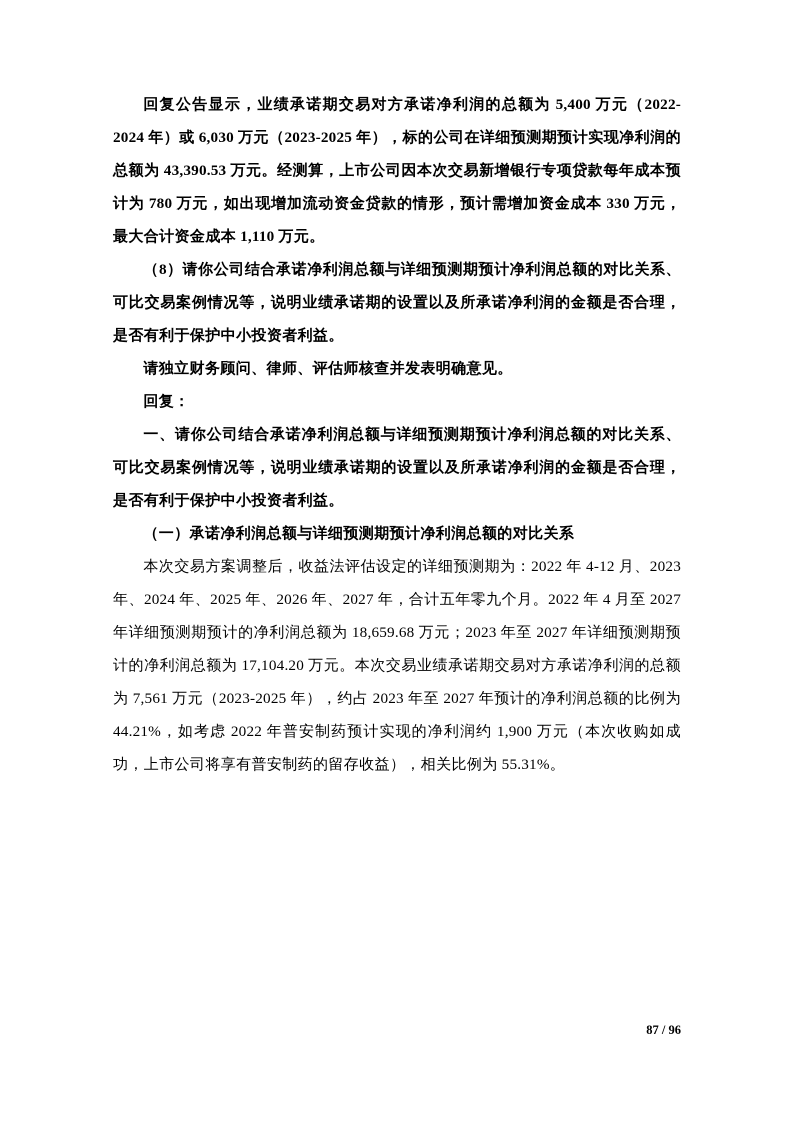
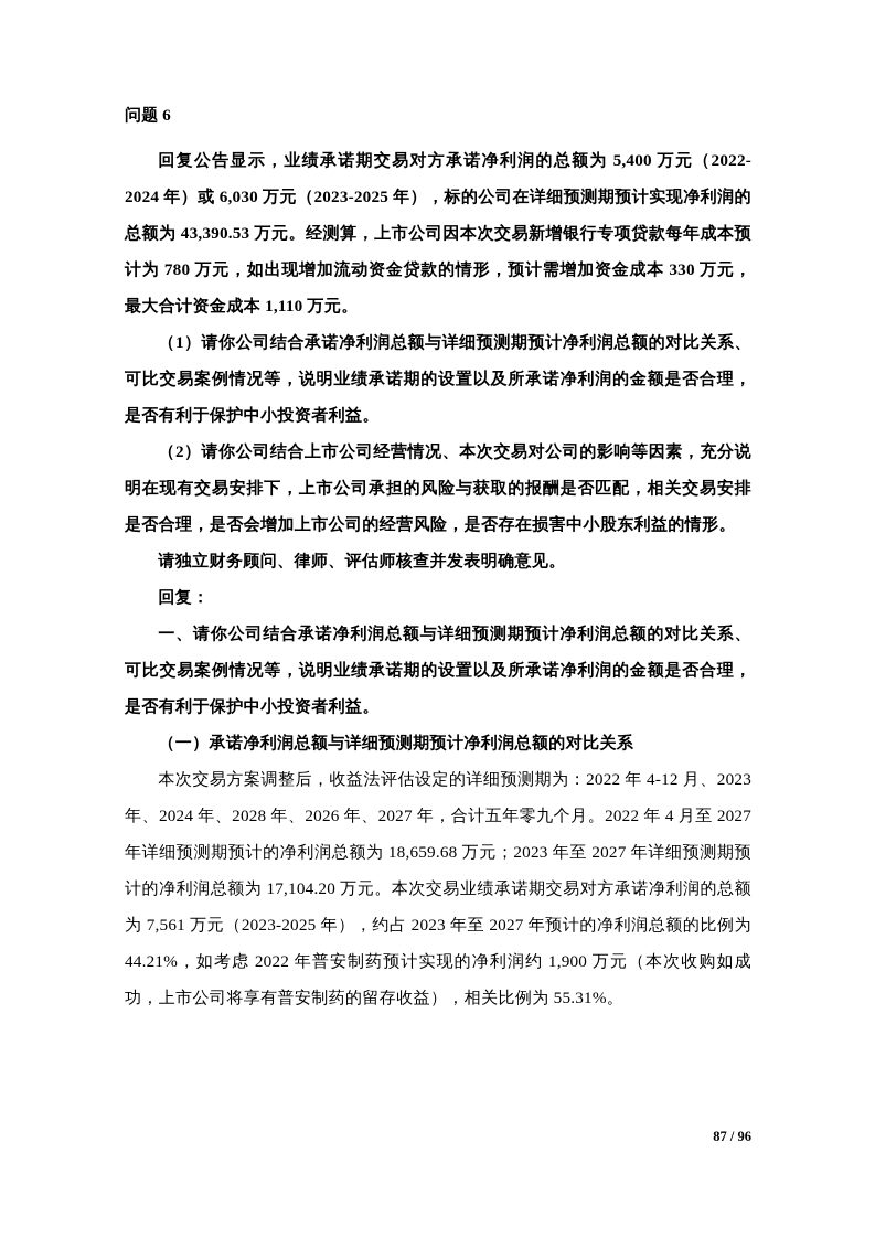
+ 问题 6
  回复公告显示，业绩承诺期交易对方承诺净利润的总额为 5,400 万元（2022-2024 年）或 6,030 万元（2023-2025 年），标的公司在详细预测期预计实现净利润的总额为 43,390.53 万元。经测算，上市公司因本次交易新增银行专项贷款每年成本预计为 780 万元，如出现增加流动资金贷款的情形，预计需增加资金成本 330 万元，最大合计资金成本 1,110 万元。
- （8）请你公司结合承诺净利润总额与详细预测期预计净利润总额的对比关系、可比交易案例情况等，说明业绩承诺期的设置以及所承诺净利润的金额是否合理，是否有利于保护中小投资者利益。
+ （1）请你公司结合承诺净利润总额与详细预测期预计净利润总额的对比关系、可比交易案例情况等，说明业绩承诺期的设置以及所承诺净利润的金额是否合理，是否有利于保护中小投资者利益。
+ （2）请你公司结合上市公司经营情况、本次交易对公司的影响等因素，充分说明在现有交易安排下，上市公司承担的风险与获取的报酬是否匹配，相关交易安排是否合理，是否会增加上市公司的经营风险，是否存在损害中小股东利益的情形。
  请独立财务顾问、律师、评估师核查并发表明确意见。
  回复：
  一、请你公司结合承诺净利润总额与详细预测期预计净利润总额的对比关系、可比交易案例情况等，说明业绩承诺期的设置以及所承诺净利润的金额是否合理，是否有利于保护中小投资者利益。
  （一）承诺净利润总额与详细预测期预计净利润总额的对比关系
- 本次交易方案调整后，收益法评估设定的详细预测期为：2022 年 4-12 月、2023 年、2024 年、2025 年、2026 年、2027 年，合计五年零九个月。2022 年 4 月至 2027 年详细预测期预计的净利润总额为 18,659.68 万元；2023 年至 2027 年详细预测期预计的净利润总额为 17,104.20 万元。本次交易业绩承诺期交易对方承诺净利润的总额为 7,561 万元（2023-2025 年），约占 2023 年至 2027 年预计的净利润总额的比例为 44.21%，如考虑 2022 年普安制药预计实现的净利润约 1,900 万元（本次收购如成功，上市公司将享有普安制药的留存收益），相关比例为 55.31%。
+ 本次交易方案调整后，收益法评估设定的详细预测期为：2022 年 4-12 月、2023 年、2024 年、2028 年、2026 年、2027 年，合计五年零九个月。2022 年 4 月至 2027 年详细预测期预计的净利润总额为 18,659.68 万元；2023 年至 2027 年详细预测期预计的净利润总额为 17,104.20 万元。本次交易业绩承诺期交易对方承诺净利润的总额为 7,561 万元（2023-2025 年），约占 2023 年至 2027 年预计的净利润总额的比例为 44.21%，如考虑 2022 年普安制药预计实现的净利润约 1,900 万元（本次收购如成功，上市公司将享有普安制药的留存收益），相关比例为 55.31%。
  87 / 96
